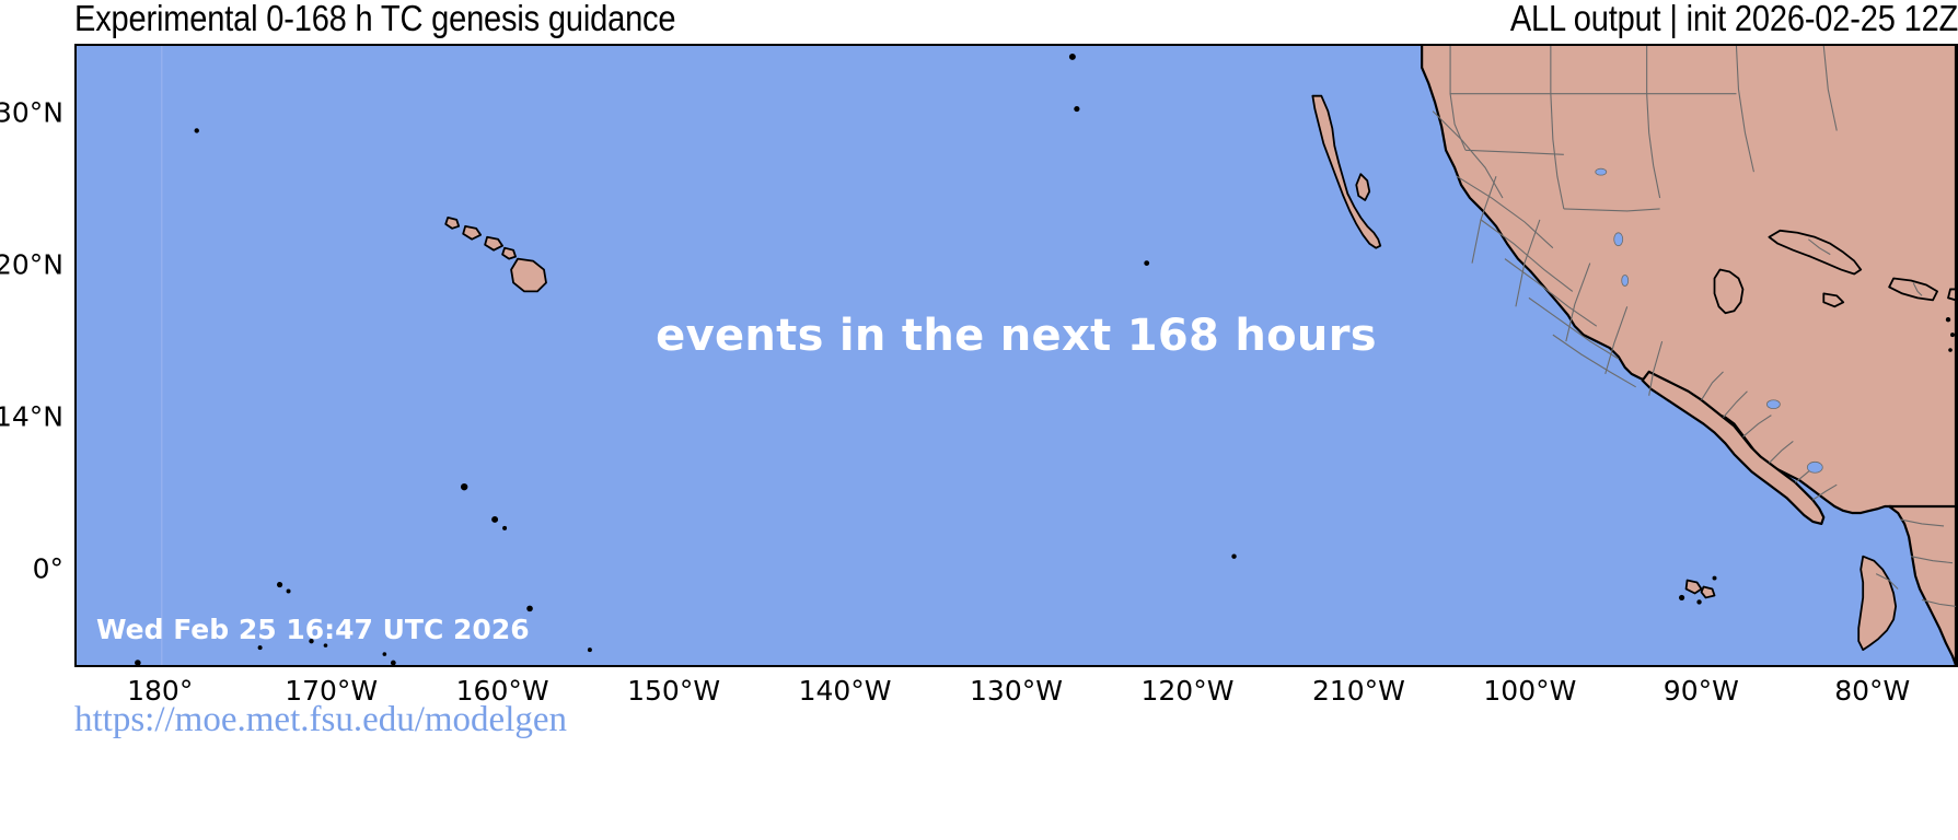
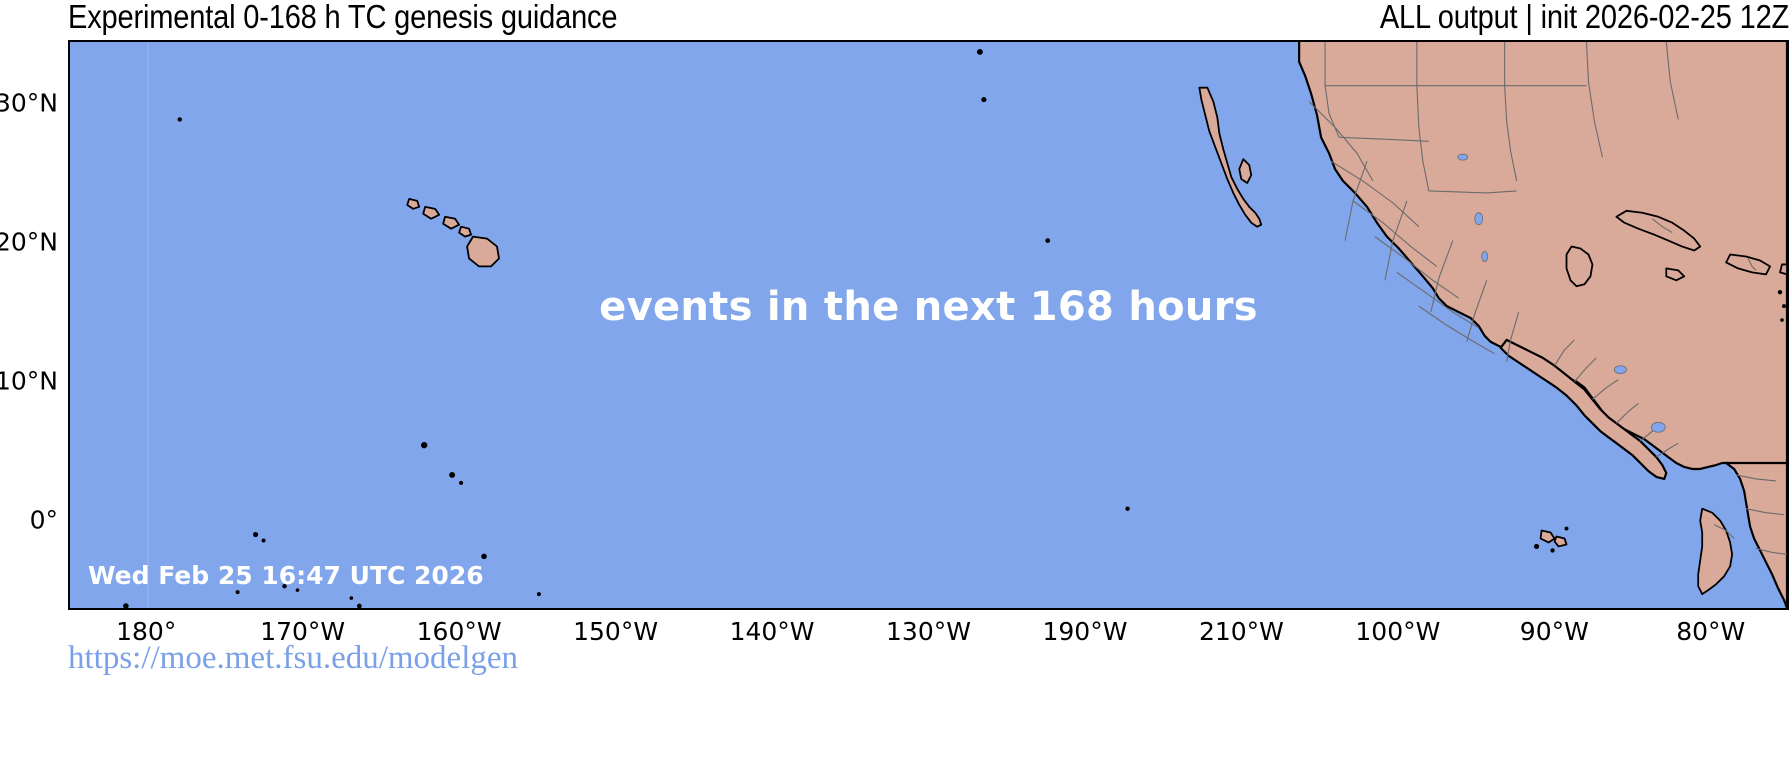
  Experimental 0-168 h TC genesis guidance
  ALL output | init 2026-02-25 12Z
  events in the next 168 hours
  Wed Feb 25 16:47 UTC 2026
  180°
  170°W
  160°W
  150°W
  140°W
  130°W
- 120°W
+ 190°W
  210°W
  100°W
  90°W
  80°W
  30°N
  20°N
- 14°N
+ 10°N
  0°
  https://moe.met.fsu.edu/modelgen
